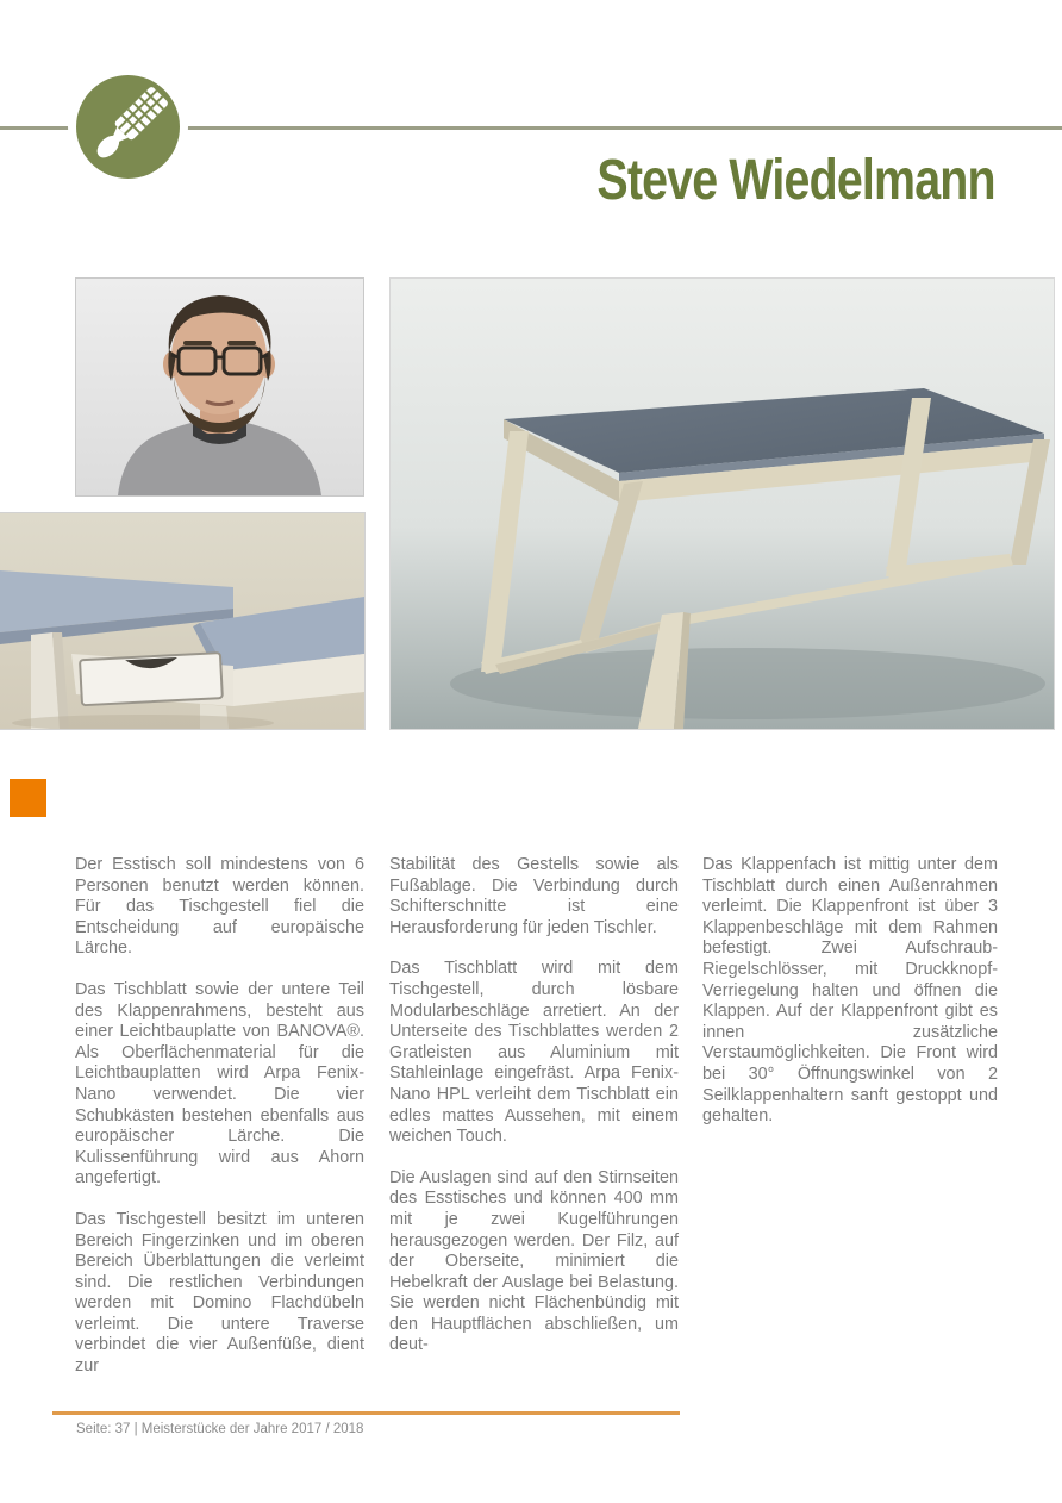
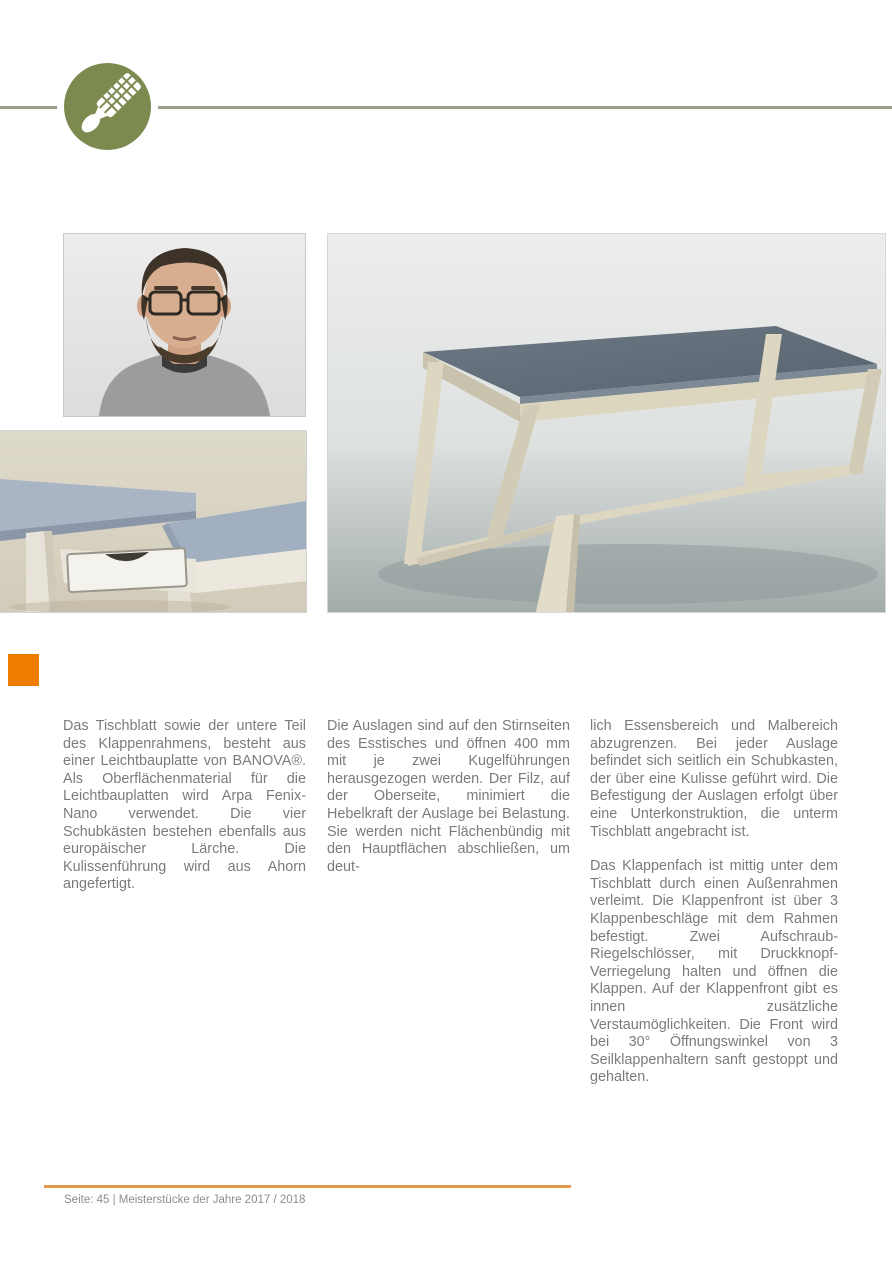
- Steve Wiedelmann
- Der Esstisch soll mindestens von 6 Personen benutzt werden können. Für das Tischgestell fiel die Entscheidung auf europäische Lärche.
  Das Tischblatt sowie der untere Teil des Klappenrahmens, besteht aus einer Leichtbauplatte von BANOVA®. Als Oberflächenmaterial für die Leichtbauplatten wird Arpa Fenix-Nano verwendet. Die vier Schubkästen bestehen ebenfalls aus europäischer Lärche. Die Kulissenführung wird aus Ahorn angefertigt.
- Das Tischgestell besitzt im unteren Bereich Fingerzinken und im oberen Bereich Überblattungen die verleimt sind. Die restlichen Verbindungen werden mit Domino Flachdübeln verleimt. Die untere Traverse verbindet die vier Außenfüße, dient zur
- Stabilität des Gestells sowie als Fußablage. Die Verbindung durch Schifterschnitte ist eine Herausforderung für jeden Tischler.
- Das Tischblatt wird mit dem Tischgestell, durch lösbare Modularbeschläge arretiert. An der Unterseite des Tischblattes werden 2 Gratleisten aus Aluminium mit Stahleinlage eingefräst. Arpa Fenix-Nano HPL verleiht dem Tischblatt ein edles mattes Aussehen, mit einem weichen Touch.
- Die Auslagen sind auf den Stirnseiten des Esstisches und können 400 mm mit je zwei Kugelführungen herausgezogen werden. Der Filz, auf der Oberseite, minimiert die Hebelkraft der Auslage bei Belastung. Sie werden nicht Flächenbündig mit den Hauptflächen abschließen, um deut-
+ Die Auslagen sind auf den Stirnseiten des Esstisches und öffnen 400 mm mit je zwei Kugelführungen herausgezogen werden. Der Filz, auf der Oberseite, minimiert die Hebelkraft der Auslage bei Belastung. Sie werden nicht Flächenbündig mit den Hauptflächen abschließen, um deut-
+ lich Essensbereich und Malbereich abzugrenzen. Bei jeder Auslage befindet sich seitlich ein Schubkasten, der über eine Kulisse geführt wird. Die Befestigung der Auslagen erfolgt über eine Unterkonstruktion, die unterm Tischblatt angebracht ist.
- Das Klappenfach ist mittig unter dem Tischblatt durch einen Außenrahmen verleimt. Die Klappenfront ist über 3 Klappenbeschläge mit dem Rahmen befestigt. Zwei Aufschraub-Riegelschlösser, mit Druckknopf-Verriegelung halten und öffnen die Klappen. Auf der Klappenfront gibt es innen zusätzliche Verstaumöglichkeiten. Die Front wird bei 30° Öffnungswinkel von 2 Seilklappenhaltern sanft gestoppt und gehalten.
+ Das Klappenfach ist mittig unter dem Tischblatt durch einen Außenrahmen verleimt. Die Klappenfront ist über 3 Klappenbeschläge mit dem Rahmen befestigt. Zwei Aufschraub-Riegelschlösser, mit Druckknopf-Verriegelung halten und öffnen die Klappen. Auf der Klappenfront gibt es innen zusätzliche Verstaumöglichkeiten. Die Front wird bei 30° Öffnungswinkel von 3 Seilklappenhaltern sanft gestoppt und gehalten.
- Seite: 37 | Meisterstücke der Jahre 2017 / 2018
+ Seite: 45 | Meisterstücke der Jahre 2017 / 2018
